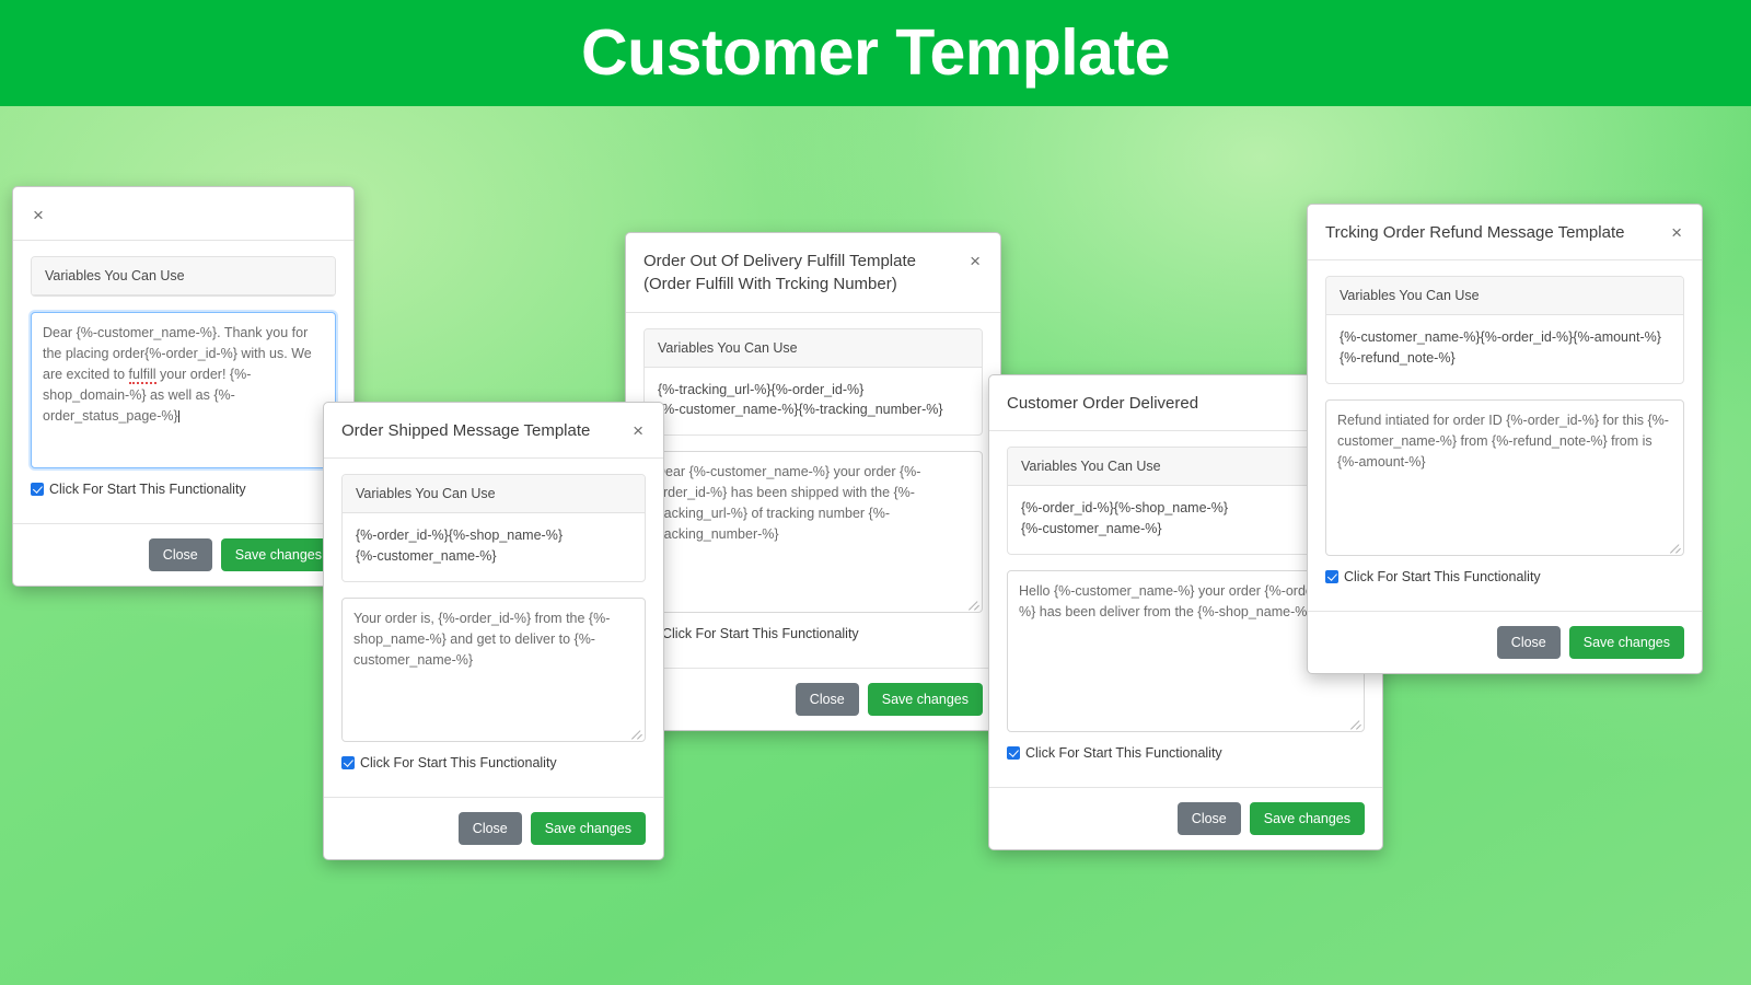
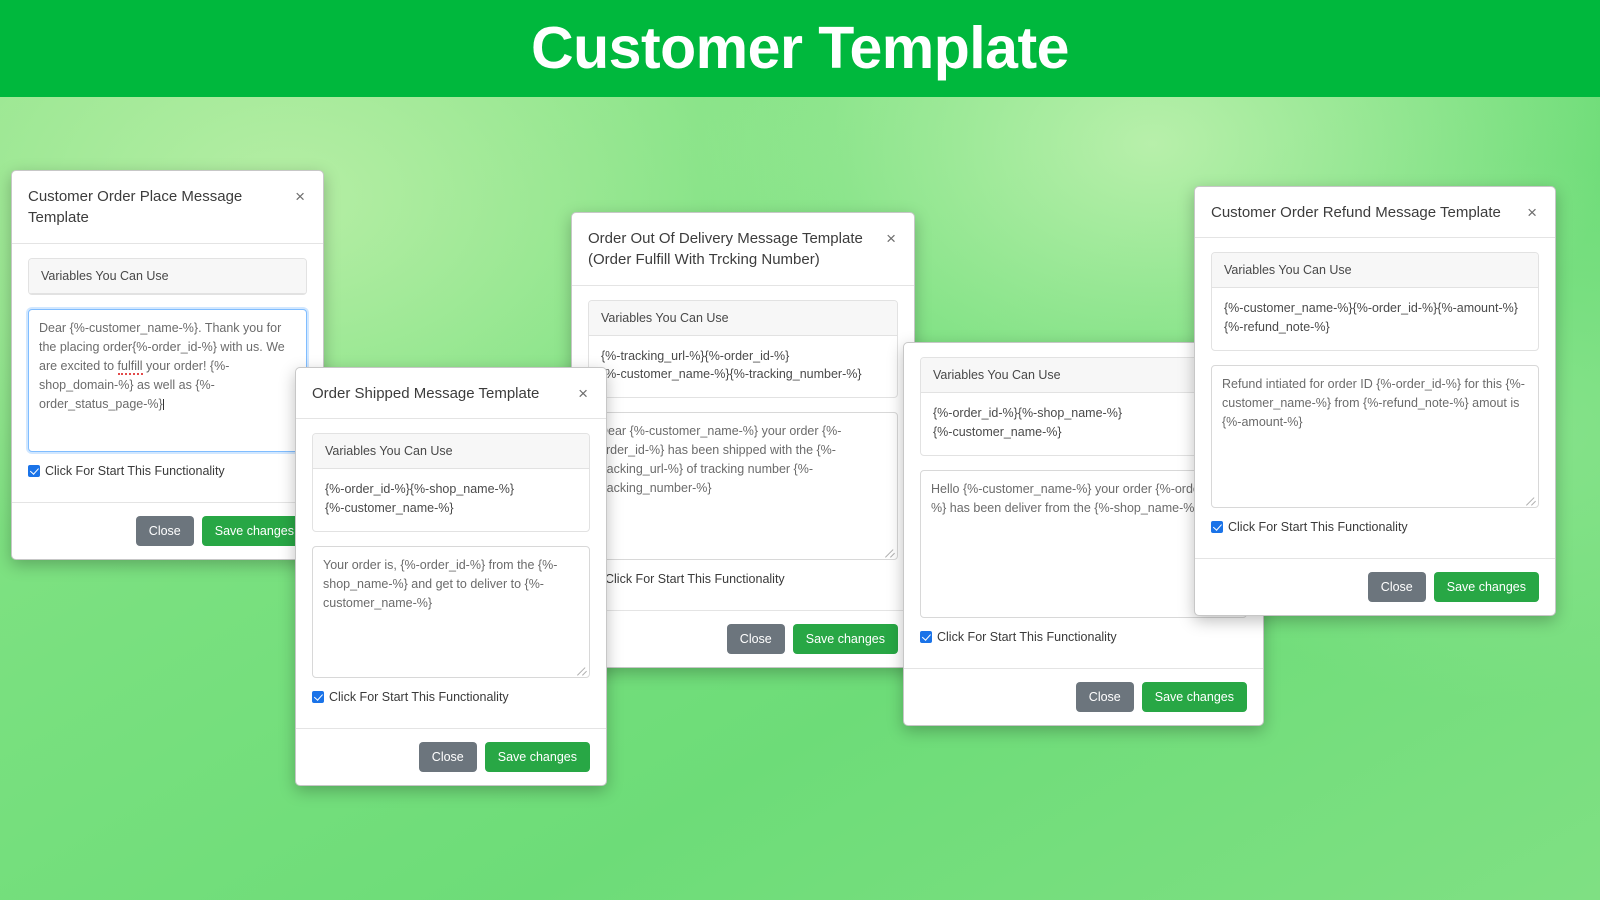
  Customer Template
+ Customer Order Place Message Template
  ×
  Variables You Can Use
  Dear {%-customer_name-%}. Thank you for the placing order{%-order_id-%} with us. We are excited to fulfill your order! {%-shop_domain-%} as well as {%-order_status_page-%}
  Click For Start This Functionality
  Close
  Save changes
- Order Out Of Delivery Fulfill Template (Order Fulfill With Trcking Number)
+ Order Out Of Delivery Message Template (Order Fulfill With Trcking Number)
  ×
  Variables You Can Use
  {%-tracking_url-%}{%-order_id-%}
  %-customer_name-%}{%-tracking_number-%}
  ear {%-customer_name-%} your order {%-rder_id-%} has been shipped with the {%-acking_url-%} of tracking number {%-acking_number-%}
  Click For Start This Functionality
  Close
  Save changes
  Order Shipped Message Template
  ×
  Variables You Can Use
  {%-order_id-%}{%-shop_name-%}
  {%-customer_name-%}
  Your order is, {%-order_id-%} from the {%-shop_name-%} and get to deliver to {%-customer_name-%}
  Click For Start This Functionality
  Close
  Save changes
- Customer Order Delivered
  Variables You Can Use
  {%-order_id-%}{%-shop_name-%}
  {%-customer_name-%}
  Hello {%-customer_name-%} your order {%-ord%} has been deliver from the {%-shop_name-%
  Click For Start This Functionality
  Close
  Save changes
- Trcking Order Refund Message Template
+ Customer Order Refund Message Template
  ×
  Variables You Can Use
  {%-customer_name-%}{%-order_id-%}{%-amount-%}
  {%-refund_note-%}
- Refund intiated for order ID {%-order_id-%} for this {%-customer_name-%} from {%-refund_note-%} from is {%-amount-%}
+ Refund intiated for order ID {%-order_id-%} for this {%-customer_name-%} from {%-refund_note-%} amout is {%-amount-%}
  Click For Start This Functionality
  Close
  Save changes
